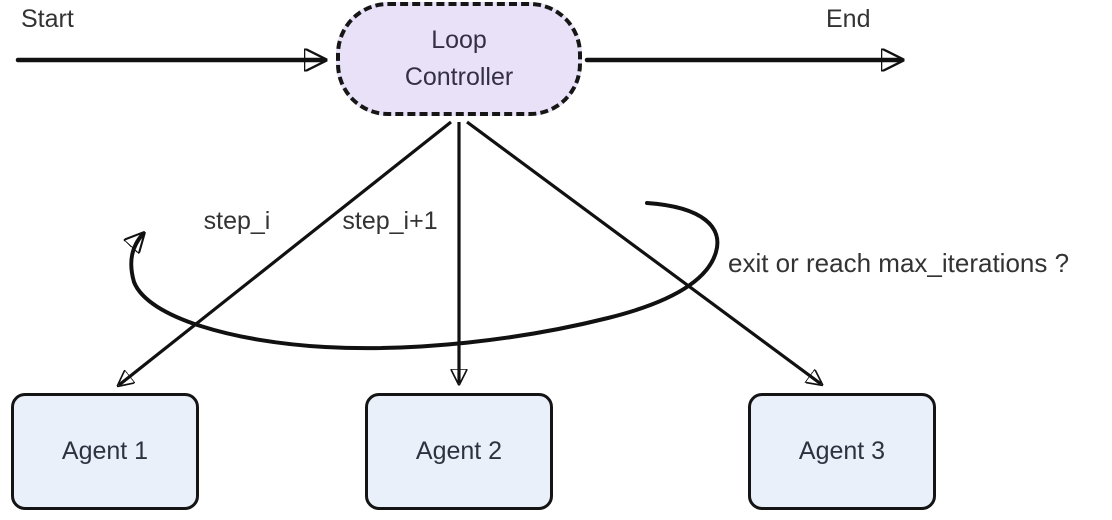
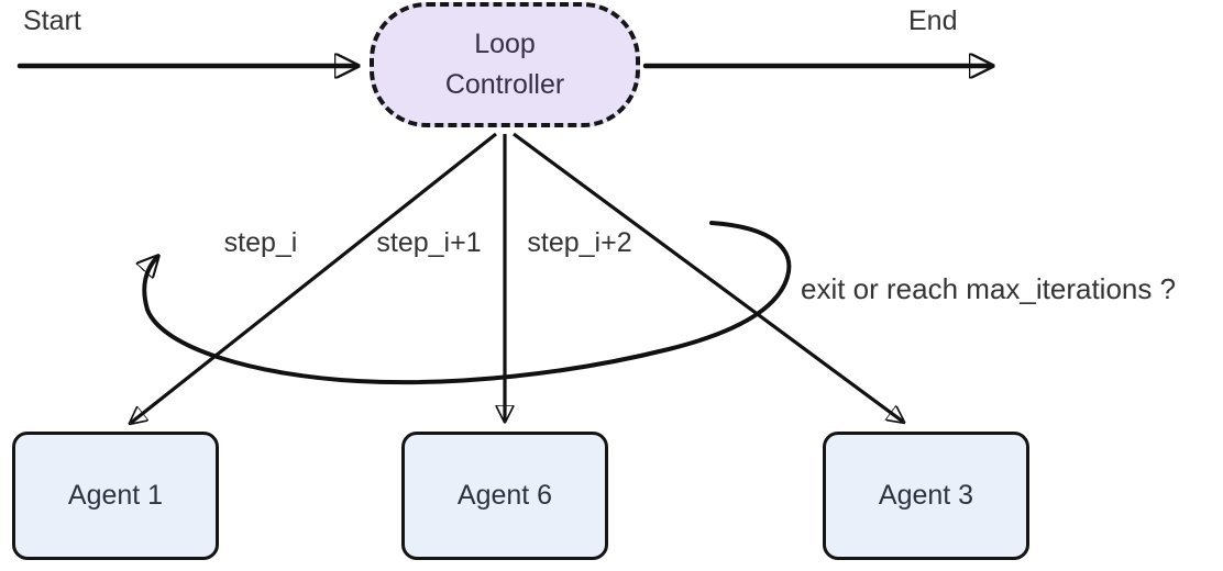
  Start
  End
  Loop Controller
  step_i
  step_i+1
+ step_i+2
  exit or reach max_iterations ?
  Agent 1
- Agent 2
+ Agent 6
  Agent 3
